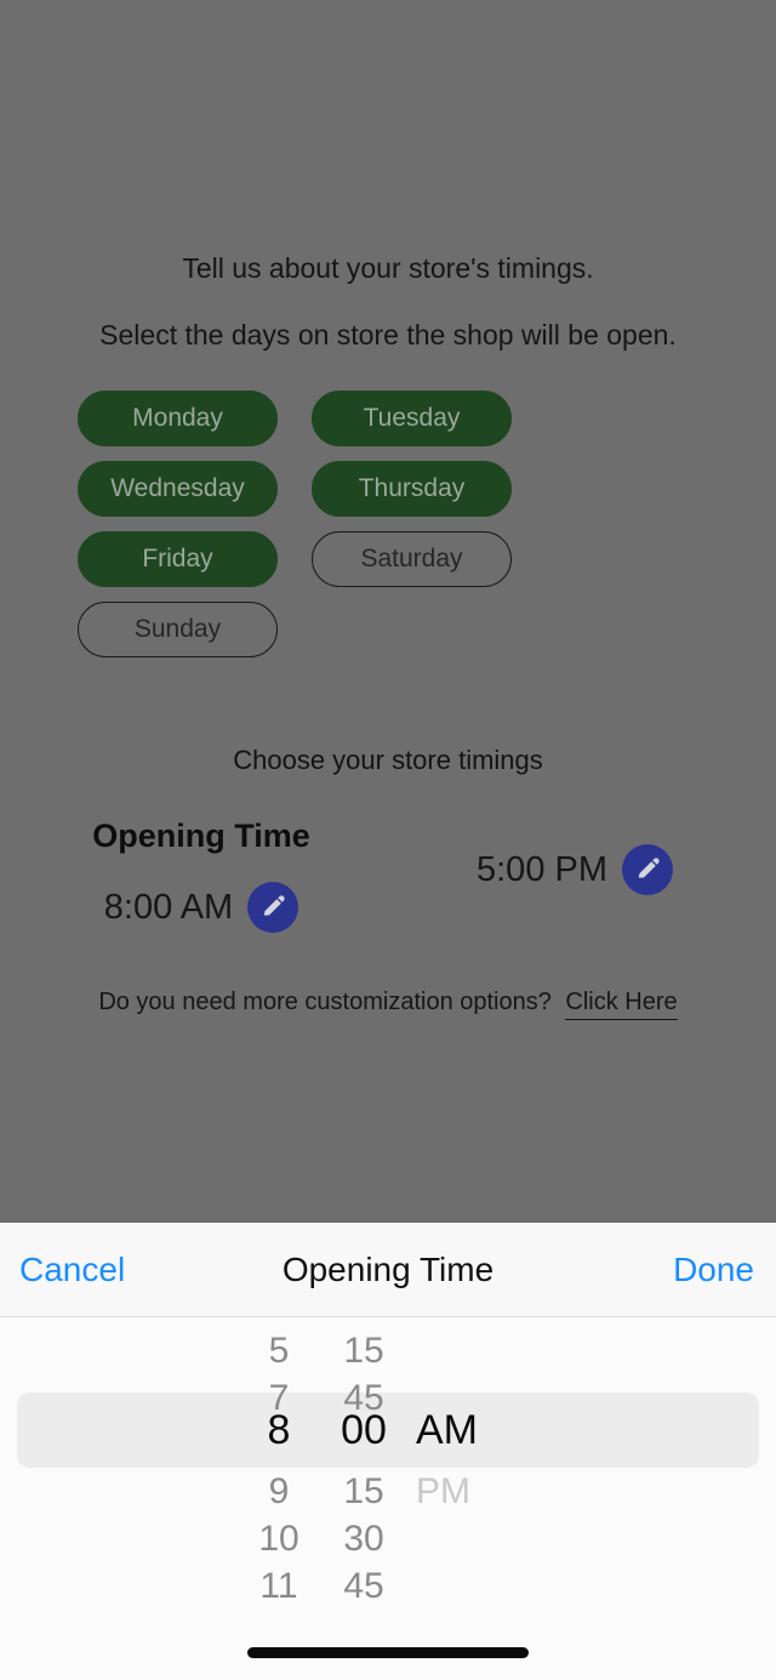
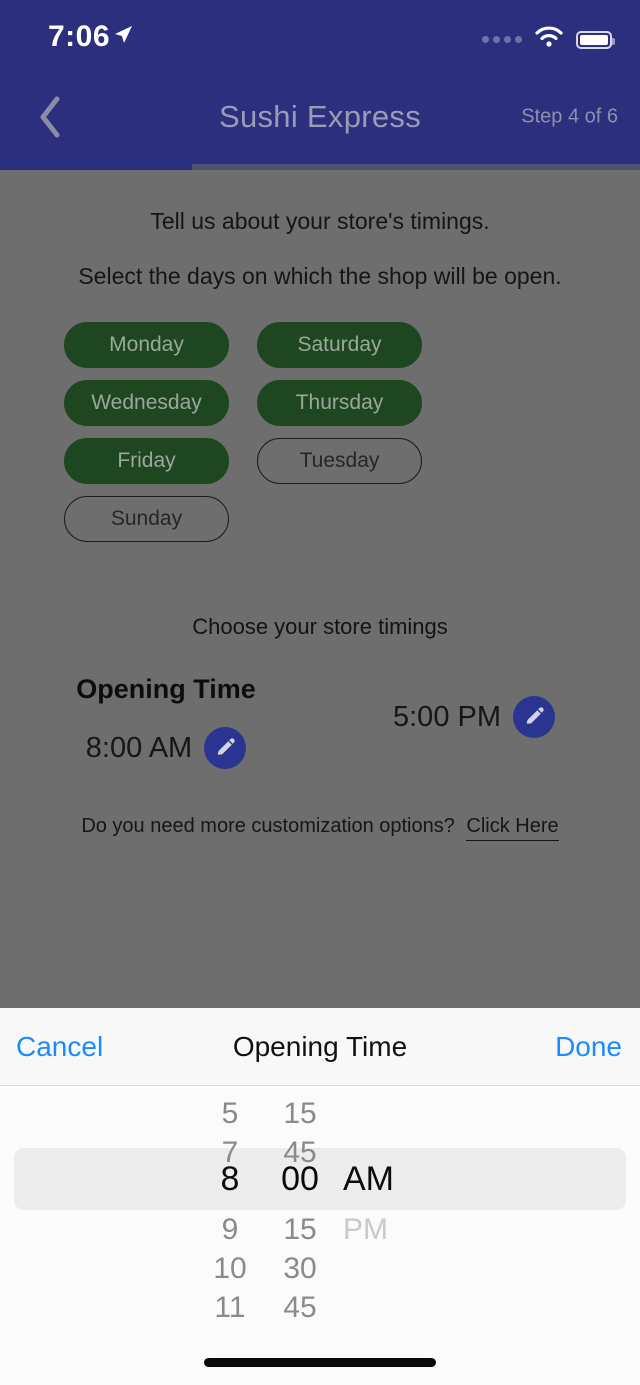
+ 7:06
+ Sushi Express
+ Step 4 of 6
  Tell us about your store's timings.
- Select the days on store the shop will be open.
+ Select the days on which the shop will be open.
  Monday
- Tuesday
+ Saturday
  Wednesday
  Thursday
  Friday
- Saturday
+ Tuesday
  Sunday
  Choose your store timings
  Opening Time
  8:00 AM
  5:00 PM
  Do you need more customization options? Click Here
  Cancel
  Opening Time
  Done
  5
  7
  8
  9
  10
  11
  15
  45
  00
  15
  30
  45
  AM
  PM
